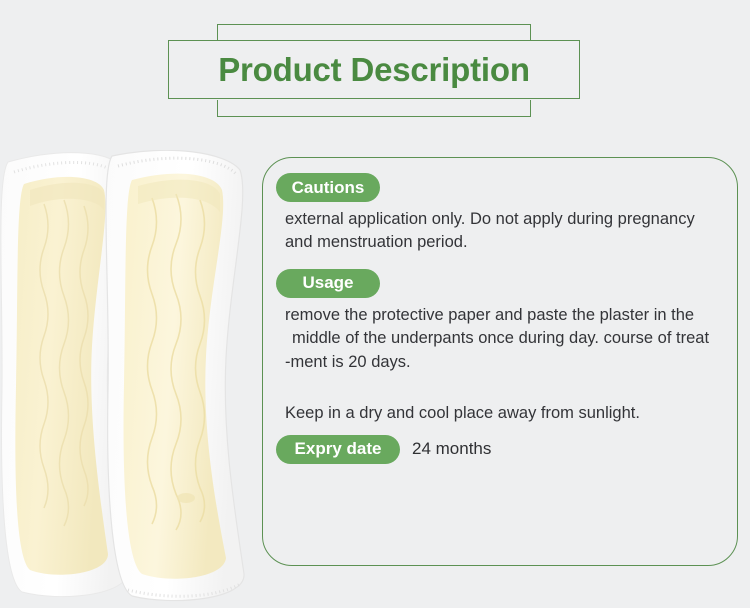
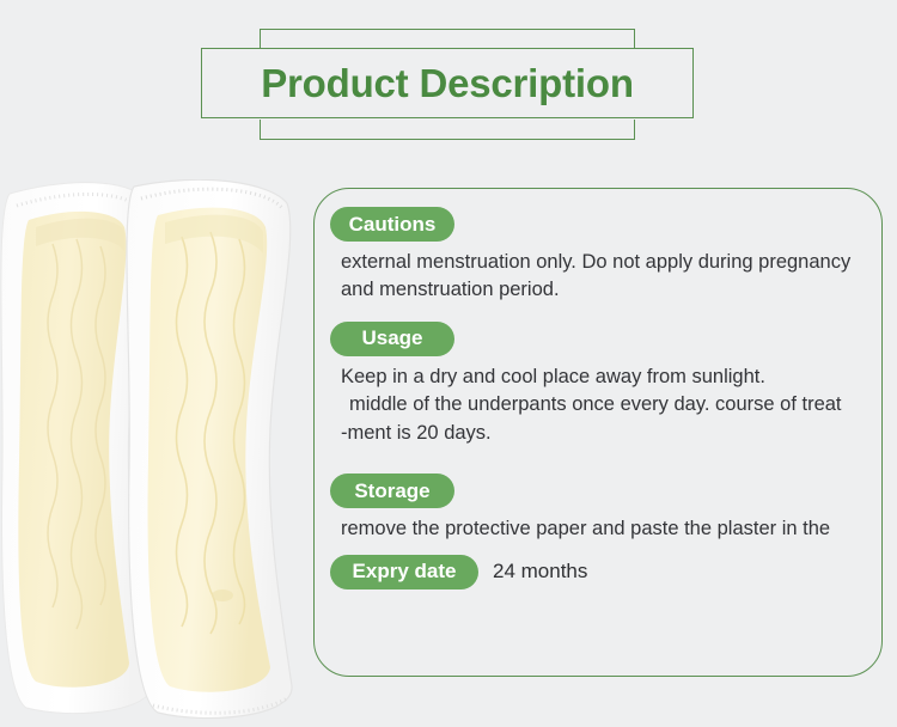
  Product Description
  Cautions
- external application only. Do not apply during pregnancy
+ external menstruation only. Do not apply during pregnancy
  and menstruation period.
  Usage
- remove the protective paper and paste the plaster in the
+ Keep in a dry and cool place away from sunlight.
- middle of the underpants once during day. course of treat
+ middle of the underpants once every day. course of treat
  -ment is 20 days.
+ Storage
- Keep in a dry and cool place away from sunlight.
+ remove the protective paper and paste the plaster in the
  Expry date
  24 months
